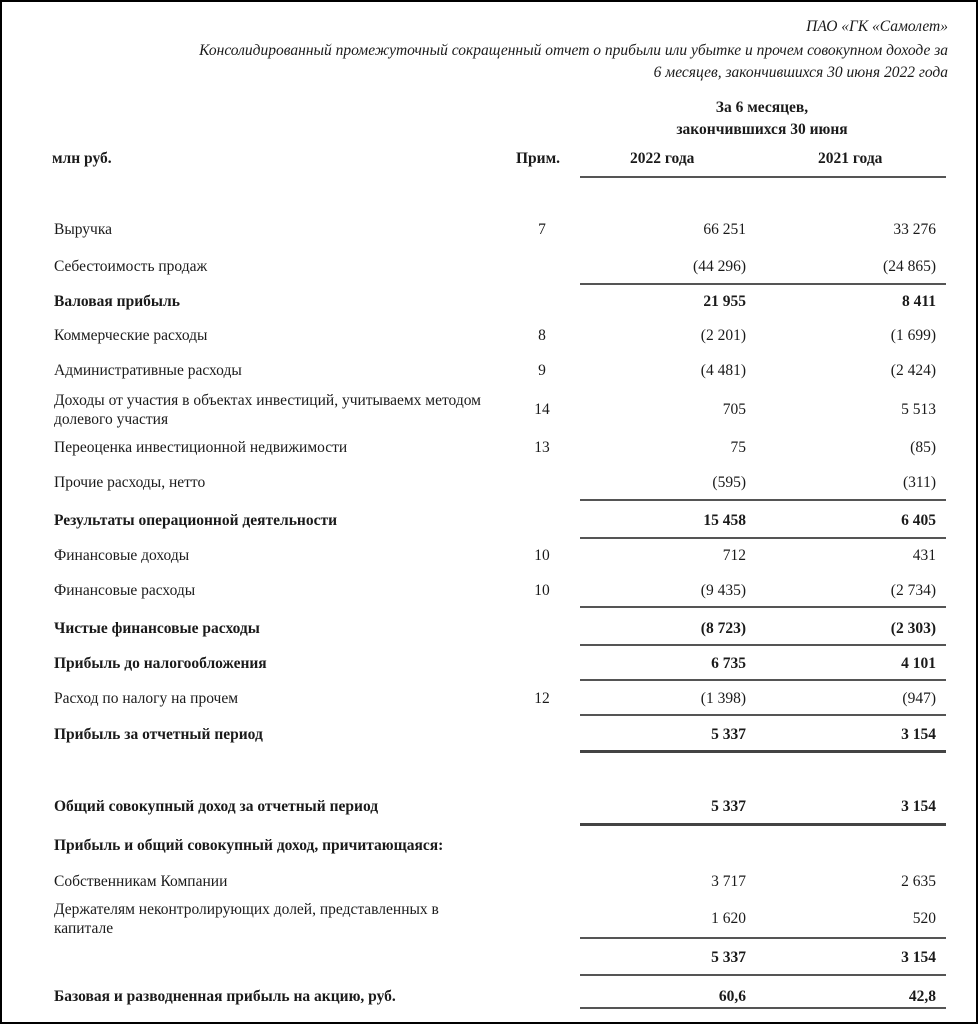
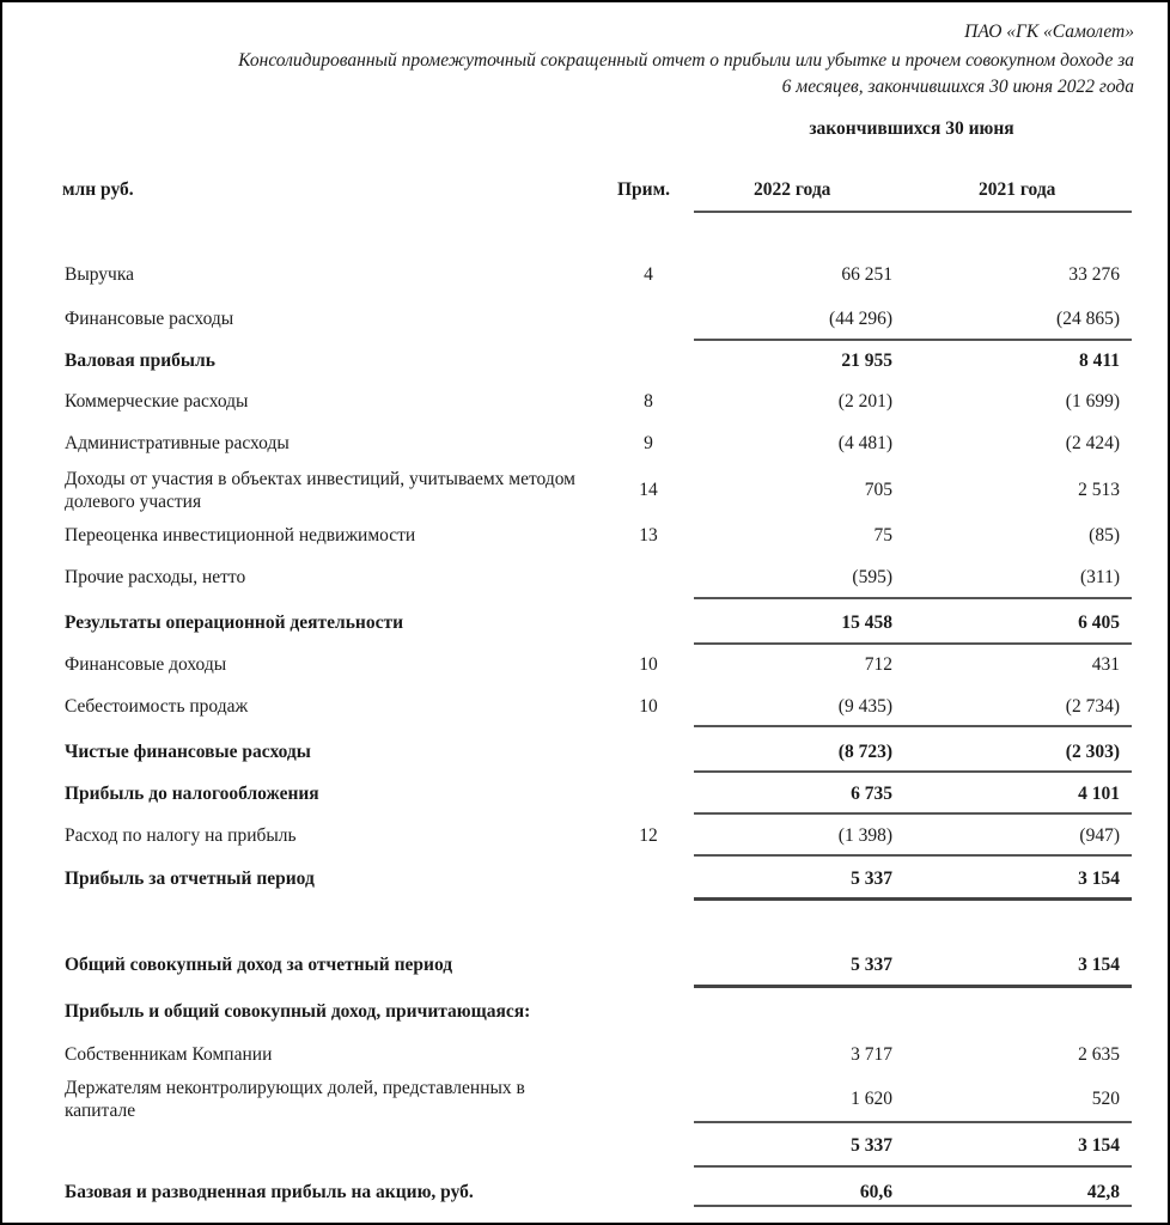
  ПАО «ГК «Самолет»
  Консолидированный промежуточный сокращенный отчет о прибыли или убытке и прочем совокупном доходе за
  6 месяцев, закончившихся 30 июня 2022 года
- За 6 месяцев,
  закончившихся 30 июня
  млн руб.
  Прим.
  2022 года
  2021 года
  Выручка
- 7
+ 4
  66 251
  33 276
- Себестоимость продаж
+ Финансовые расходы
  (44 296)
  (24 865)
  Валовая прибыль
  21 955
  8 411
  Коммерческие расходы
  8
  (2 201)
  (1 699)
  Административные расходы
  9
  (4 481)
  (2 424)
  Доходы от участия в объектах инвестиций, учитываемх методом долевого участия
  14
  705
- 5 513
+ 2 513
  Переоценка инвестиционной недвижимости
  13
  75
  (85)
  Прочие расходы, нетто
  (595)
  (311)
  Результаты операционной деятельности
  15 458
  6 405
  Финансовые доходы
  10
  712
  431
- Финансовые расходы
+ Себестоимость продаж
  10
  (9 435)
  (2 734)
  Чистые финансовые расходы
  (8 723)
  (2 303)
  Прибыль до налогообложения
  6 735
  4 101
- Расход по налогу на прочем
+ Расход по налогу на прибыль
  12
  (1 398)
  (947)
  Прибыль за отчетный период
  5 337
  3 154
  Общий совокупный доход за отчетный период
  5 337
  3 154
  Прибыль и общий совокупный доход, причитающаяся:
  Собственникам Компании
  3 717
  2 635
  Держателям неконтролирующих долей, представленных в капитале
  1 620
  520
  5 337
  3 154
  Базовая и разводненная прибыль на акцию, руб.
  60,6
  42,8
